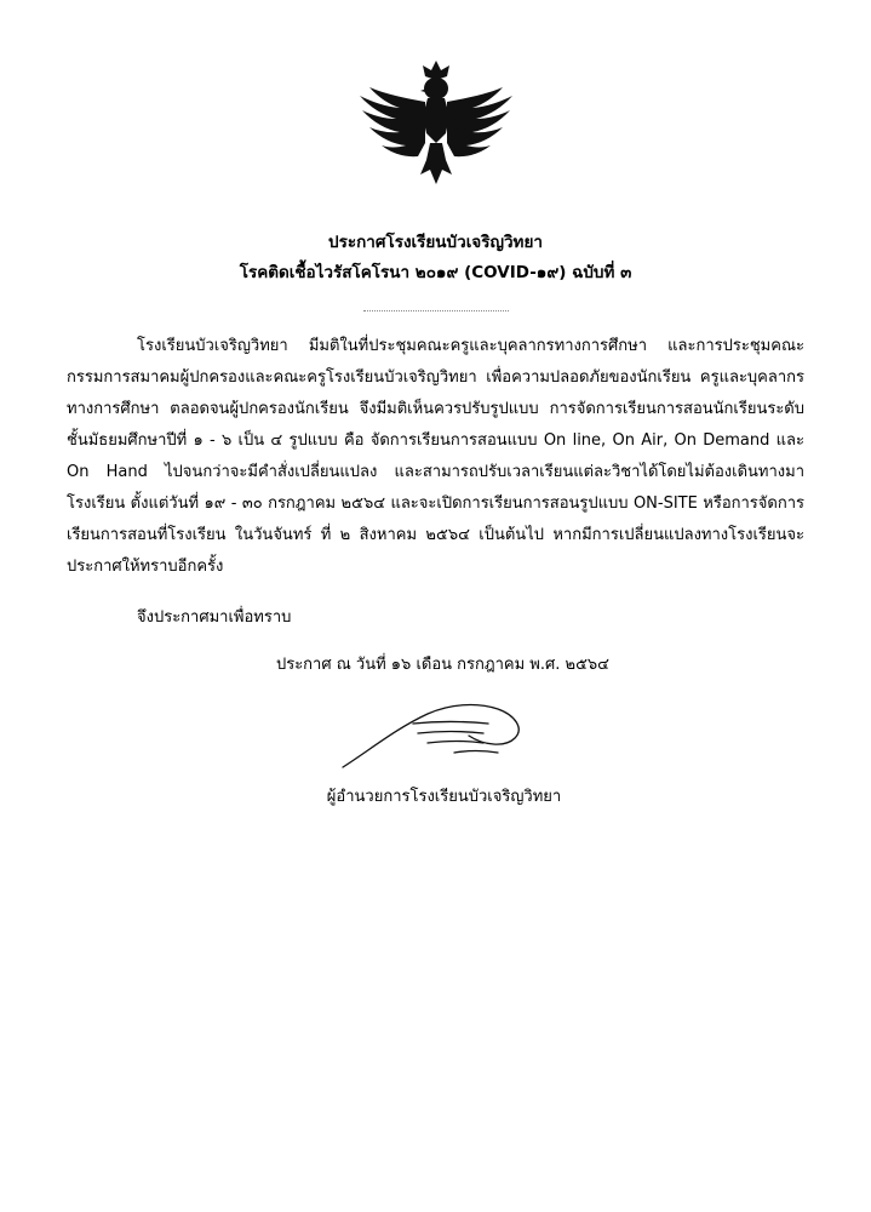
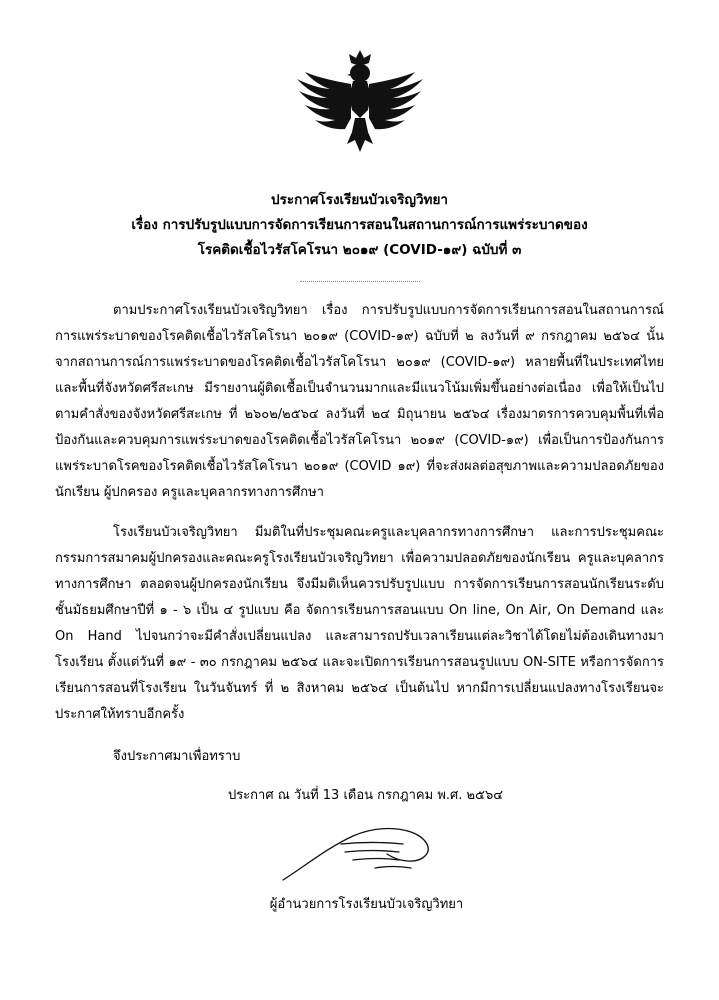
  ประกาศโรงเรียนบัวเจริญวิทยา
+ เรื่อง การปรับรูปแบบการจัดการเรียนการสอนในสถานการณ์การแพร่ระบาดของ
  โรคติดเชื้อไวรัสโคโรนา ๒๐๑๙ (COVID-๑๙) ฉบับที่ ๓
+ ตามประกาศโรงเรียนบัวเจริญวิทยา เรื่อง การปรับรูปแบบการจัดการเรียนการสอนในสถานการณ์การแพร่ระบาดของโรคติดเชื้อไวรัสโคโรนา ๒๐๑๙ (COVID-๑๙) ฉบับที่ ๒ ลงวันที่ ๙ กรกฎาคม ๒๕๖๔ นั้น จากสถานการณ์การแพร่ระบาดของโรคติดเชื้อไวรัสโคโรนา ๒๐๑๙ (COVID-๑๙) หลายพื้นที่ในประเทศไทยและพื้นที่จังหวัดศรีสะเกษ มีรายงานผู้ติดเชื้อเป็นจำนวนมากและมีแนวโน้มเพิ่มขึ้นอย่างต่อเนื่อง เพื่อให้เป็นไปตามคำสั่งของจังหวัดศรีสะเกษ ที่ ๒๖๐๒/๒๕๖๔ ลงวันที่ ๒๔ มิถุนายน ๒๕๖๔ เรื่องมาตรการควบคุมพื้นที่เพื่อป้องกันและควบคุมการแพร่ระบาดของโรคติดเชื้อไวรัสโคโรนา ๒๐๑๙ (COVID-๑๙) เพื่อเป็นการป้องกันการแพร่ระบาดโรคของโรคติดเชื้อไวรัสโคโรนา ๒๐๑๙ (COVID ๑๙) ที่จะส่งผลต่อสุขภาพและความปลอดภัยของนักเรียน ผู้ปกครอง ครูและบุคลากรทางการศึกษา
  โรงเรียนบัวเจริญวิทยา มีมติในที่ประชุมคณะครูและบุคลากรทางการศึกษา และการประชุมคณะกรรมการสมาคมผู้ปกครองและคณะครูโรงเรียนบัวเจริญวิทยา เพื่อความปลอดภัยของนักเรียน ครูและบุคลากรทางการศึกษา ตลอดจนผู้ปกครองนักเรียน จึงมีมติเห็นควรปรับรูปแบบ การจัดการเรียนการสอนนักเรียนระดับชั้นมัธยมศึกษาปีที่ ๑ - ๖ เป็น ๔ รูปแบบ คือ จัดการเรียนการสอนแบบ On line, On Air, On Demand และ On Hand ไปจนกว่าจะมีคำสั่งเปลี่ยนแปลง และสามารถปรับเวลาเรียนแต่ละวิชาได้โดยไม่ต้องเดินทางมาโรงเรียน ตั้งแต่วันที่ ๑๙ - ๓๐ กรกฎาคม ๒๕๖๔ และจะเปิดการเรียนการสอนรูปแบบ ON-SITE หรือการจัดการเรียนการสอนที่โรงเรียน ในวันจันทร์ ที่ ๒ สิงหาคม ๒๕๖๔ เป็นต้นไป หากมีการเปลี่ยนแปลงทางโรงเรียนจะประกาศให้ทราบอีกครั้ง
  จึงประกาศมาเพื่อทราบ
- ประกาศ ณ วันที่ ๑๖ เดือน กรกฎาคม พ.ศ. ๒๕๖๔
+ ประกาศ ณ วันที่ 13 เดือน กรกฎาคม พ.ศ. ๒๕๖๔
  ผู้อำนวยการโรงเรียนบัวเจริญวิทยา
